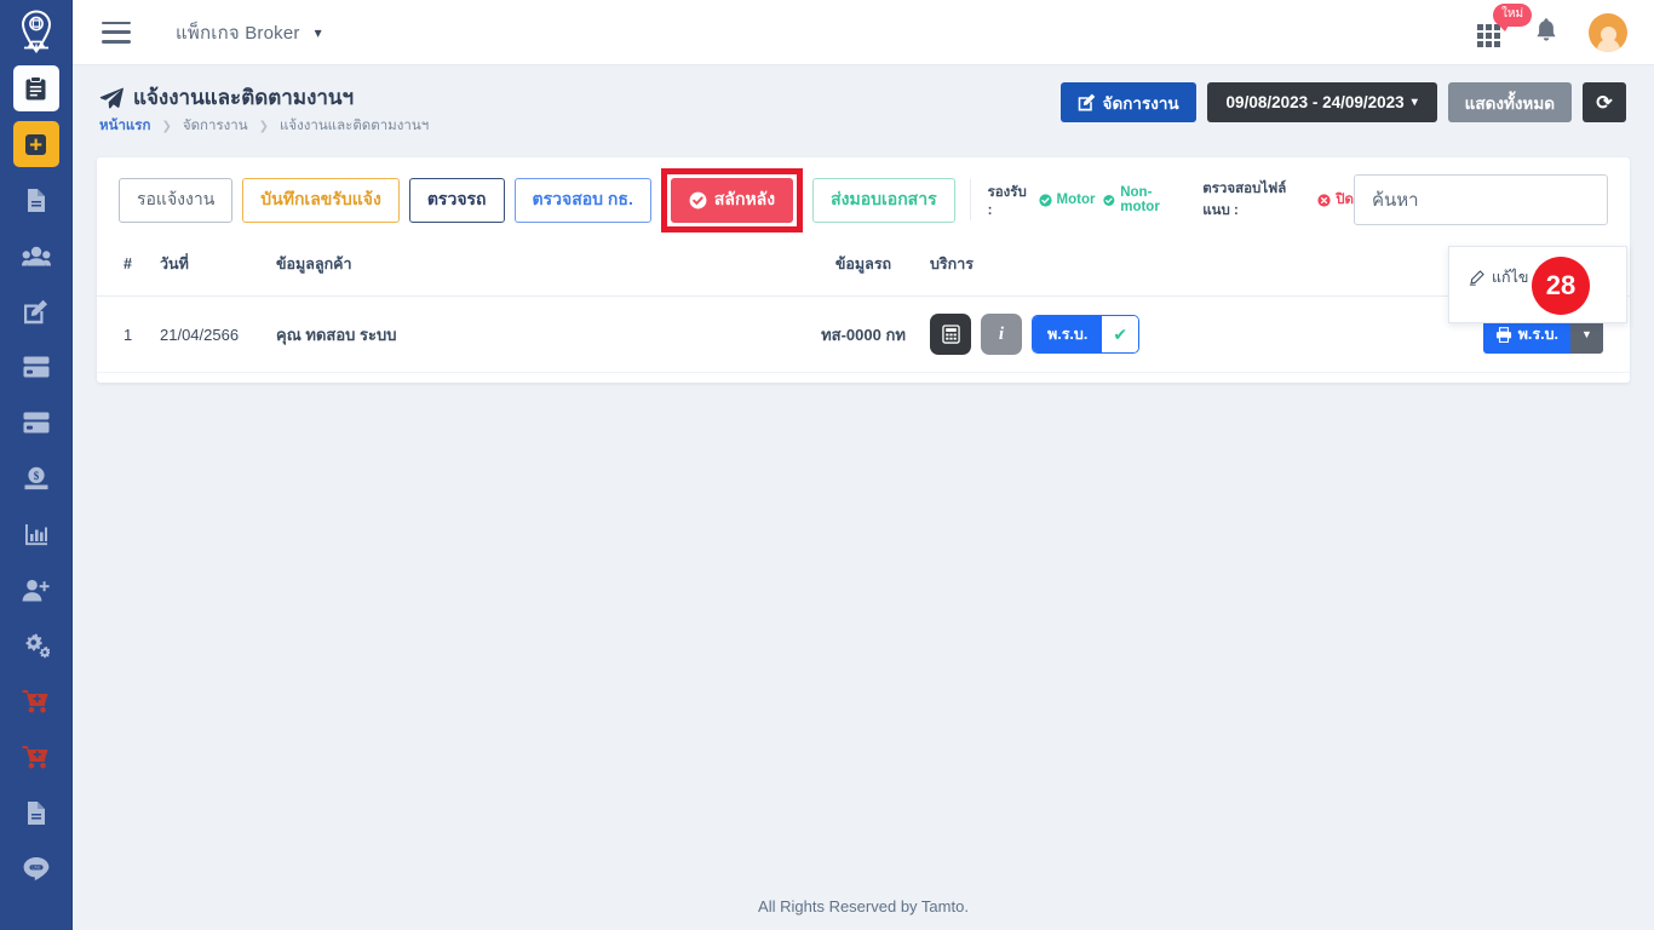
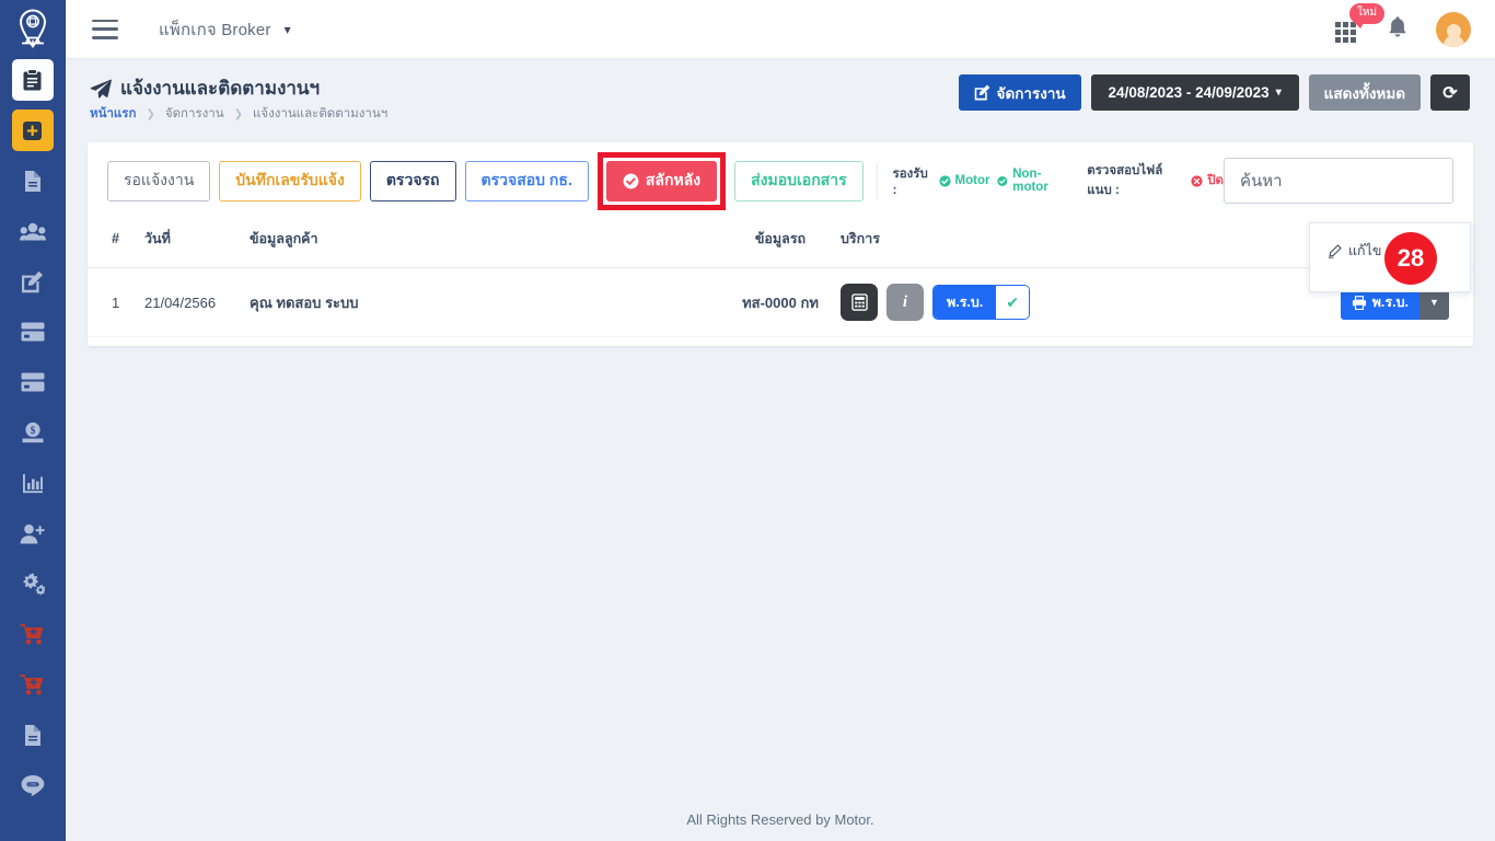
  $
  แพ็กเกจ Broker
  ▾
  ใหม่
  แจ้งงานและติดตามงานฯ
  หน้าแรก
  ❯
  จัดการงาน
  ❯
  แจ้งงานและติดตามงานฯ
  จัดการงาน
- 09/08/2023 - 24/09/2023
+ 24/08/2023 - 24/09/2023
  ▾
  แสดงทั้งหมด
  ⟳
  รอแจ้งงาน
  บันทึกเลขรับแจ้ง
  ตรวจรถ
  ตรวจสอบ กธ.
  สลักหลัง
  ส่งมอบเอกสาร
  รองรับ :
  Motor
  Non-motor
  ตรวจสอบไฟล์แนบ :
  ปิด
  ค้นหา
  #	วันที่	ข้อมูลลูกค้า	ข้อมูลรถ	บริการ
  1	21/04/2566	คุณ ทดสอบ ระบบ	ทส-0000 กท	i พ.ร.บ. ✔	พ.ร.บ. ▼
  แก้ไข
  28
- All Rights Reserved by Tamto.
+ All Rights Reserved by Motor.
